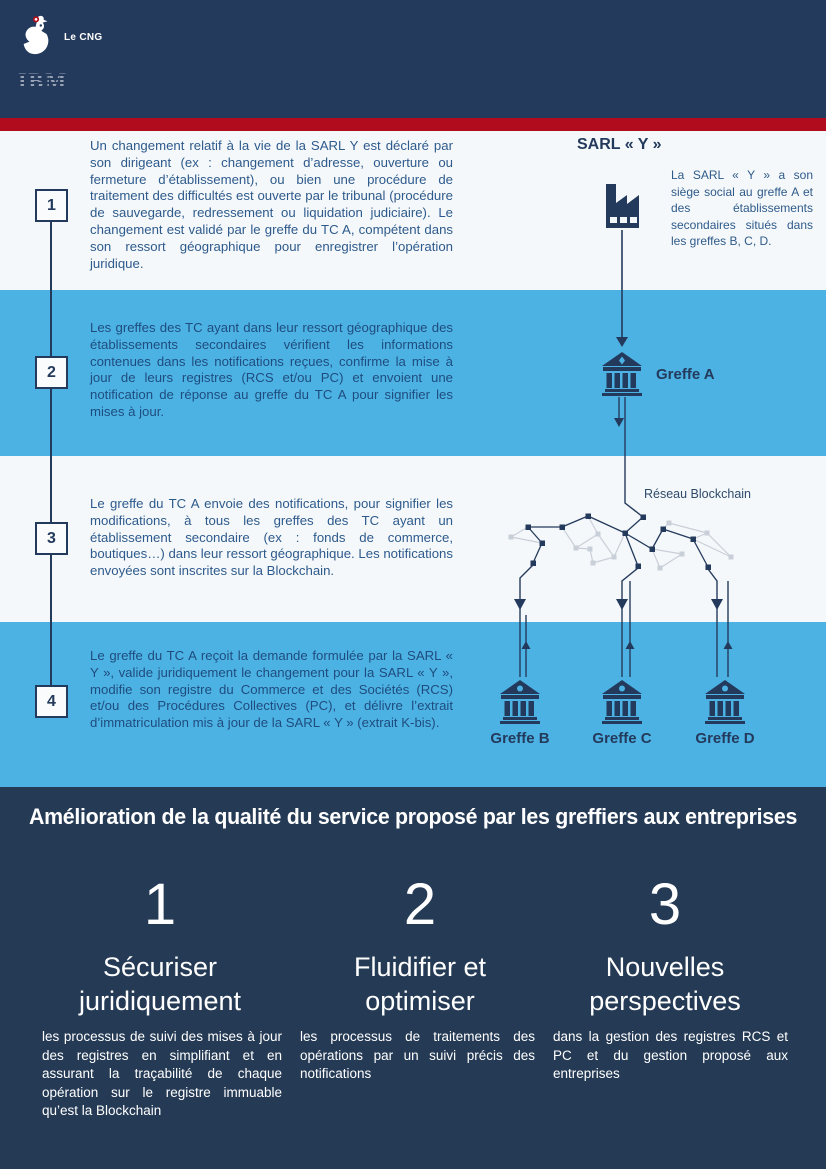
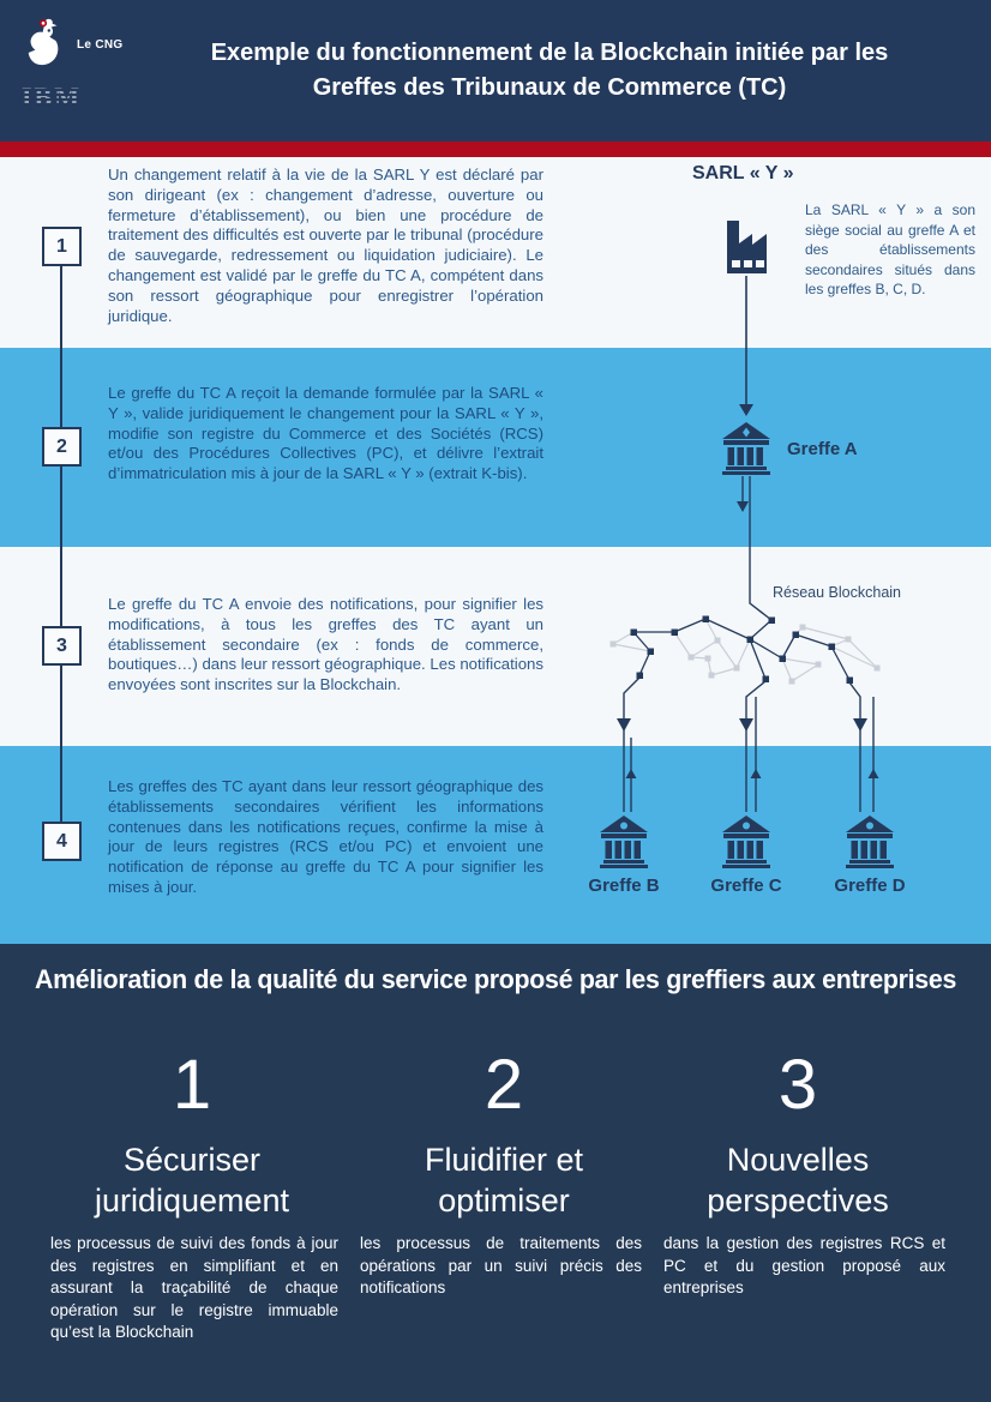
  Le CNG
  IBM
+ Exemple du fonctionnement de la Blockchain initiée par les
+ Greffes des Tribunaux de Commerce (TC)
  1
  2
  3
  4
  Un changement relatif à la vie de la SARL Y est déclaré par son dirigeant (ex : changement d’adresse, ouverture ou fermeture d’établissement), ou bien une procédure de traitement des difficultés est ouverte par le tribunal (procédure de sauvegarde, redressement ou liquidation judiciaire). Le changement est validé par le greffe du TC A, compétent dans son ressort géographique pour enregistrer l’opération juridique.
- Les greffes des TC ayant dans leur ressort géographique des établissements secondaires vérifient les informations contenues dans les notifications reçues, confirme la mise à jour de leurs registres (RCS et/ou PC) et envoient une notification de réponse au greffe du TC A pour signifier les mises à jour.
+ Le greffe du TC A reçoit la demande formulée par la SARL « Y », valide juridiquement le changement pour la SARL « Y », modifie son registre du Commerce et des Sociétés (RCS) et/ou des Procédures Collectives (PC), et délivre l’extrait d’immatriculation mis à jour de la SARL « Y » (extrait K-bis).
  Le greffe du TC A envoie des notifications, pour signifier les modifications, à tous les greffes des TC ayant un établissement secondaire (ex : fonds de commerce, boutiques…) dans leur ressort géographique. Les notifications envoyées sont inscrites sur la Blockchain.
- Le greffe du TC A reçoit la demande formulée par la SARL « Y », valide juridiquement le changement pour la SARL « Y », modifie son registre du Commerce et des Sociétés (RCS) et/ou des Procédures Collectives (PC), et délivre l’extrait d’immatriculation mis à jour de la SARL « Y » (extrait K-bis).
+ Les greffes des TC ayant dans leur ressort géographique des établissements secondaires vérifient les informations contenues dans les notifications reçues, confirme la mise à jour de leurs registres (RCS et/ou PC) et envoient une notification de réponse au greffe du TC A pour signifier les mises à jour.
  SARL « Y »
  La SARL « Y » a son siège social au greffe A et des établissements secondaires situés dans les greffes B, C, D.
  Greffe A
  Réseau Blockchain
  Greffe B
  Greffe C
  Greffe D
  Amélioration de la qualité du service proposé par les greffiers aux entreprises
  1
  2
  3
  Sécuriser juridiquement
  Fluidifier et optimiser
  Nouvelles perspectives
- les processus de suivi des mises à jour des registres en simplifiant et en assurant la traçabilité de chaque opération sur le registre immuable qu’est la Blockchain
+ les processus de suivi des fonds à jour des registres en simplifiant et en assurant la traçabilité de chaque opération sur le registre immuable qu’est la Blockchain
  les processus de traitements des opérations par un suivi précis des notifications
  dans la gestion des registres RCS et PC et du gestion proposé aux entreprises
